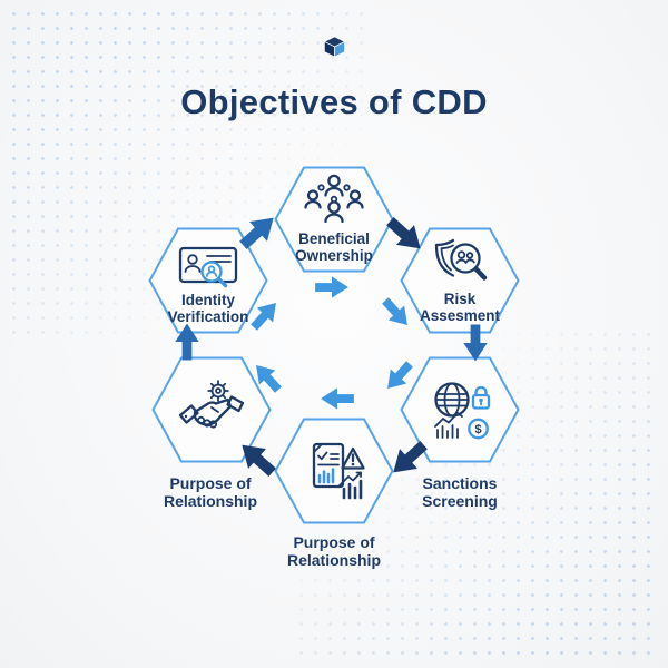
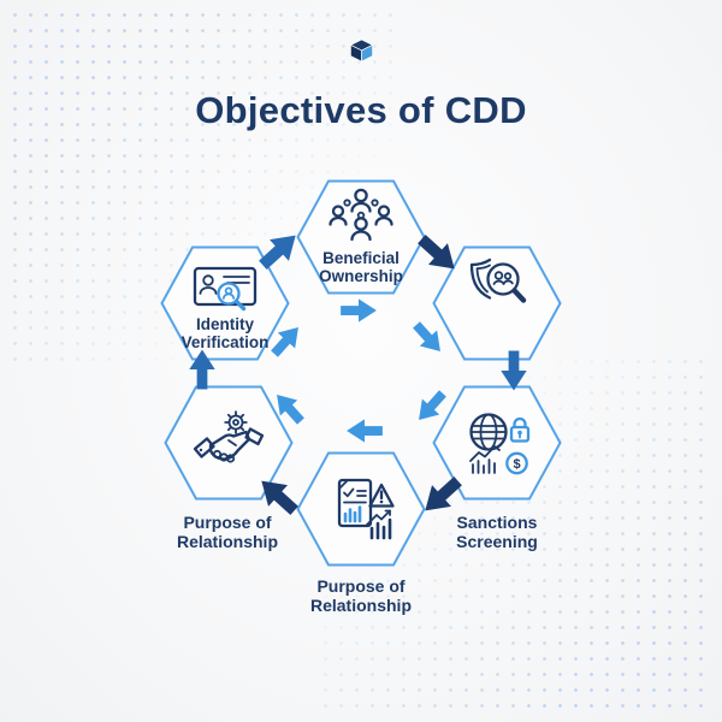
  Objectives of CDD
  Beneficial
  Ownership
- Risk
- Assesment
  $
  Sanctions
  Screening
  Purpose of
  Relationship
  Purpose of
  Relationship
  Identity
  Verification
